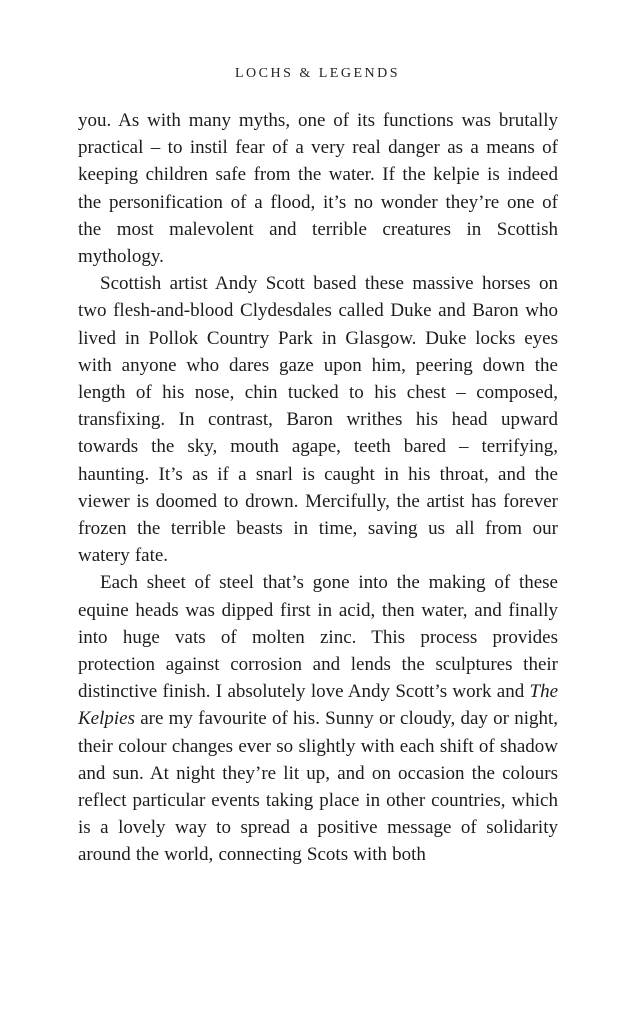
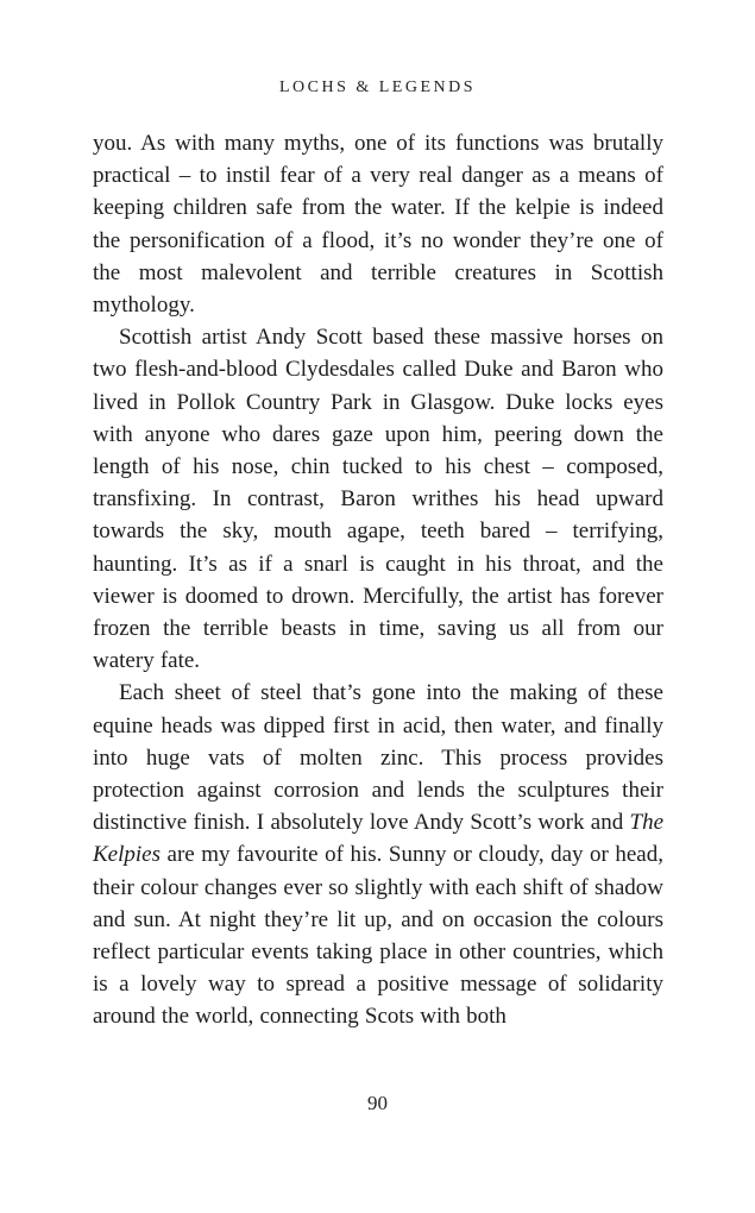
  LOCHS & LEGENDS
  you. As with many myths, one of its functions was brutally practical – to instil fear of a very real danger as a means of keeping children safe from the water. If the kelpie is indeed the personification of a flood, it’s no wonder they’re one of the most malevolent and terrible creatures in Scottish mythology.
  Scottish artist Andy Scott based these massive horses on two flesh-and-blood Clydesdales called Duke and Baron who lived in Pollok Country Park in Glasgow. Duke locks eyes with anyone who dares gaze upon him, peering down the length of his nose, chin tucked to his chest – composed, transfixing. In contrast, Baron writhes his head upward towards the sky, mouth agape, teeth bared – terrifying, haunting. It’s as if a snarl is caught in his throat, and the viewer is doomed to drown. Mercifully, the artist has forever frozen the terrible beasts in time, saving us all from our watery fate.
- Each sheet of steel that’s gone into the making of these equine heads was dipped first in acid, then water, and finally into huge vats of molten zinc. This process provides protection against corrosion and lends the sculptures their distinctive finish. I absolutely love Andy Scott’s work and The Kelpies are my favourite of his. Sunny or cloudy, day or night, their colour changes ever so slightly with each shift of shadow and sun. At night they’re lit up, and on occasion the colours reflect particular events taking place in other countries, which is a lovely way to spread a positive message of solidarity around the world, connecting Scots with both
+ Each sheet of steel that’s gone into the making of these equine heads was dipped first in acid, then water, and finally into huge vats of molten zinc. This process provides protection against corrosion and lends the sculptures their distinctive finish. I absolutely love Andy Scott’s work and The Kelpies are my favourite of his. Sunny or cloudy, day or head, their colour changes ever so slightly with each shift of shadow and sun. At night they’re lit up, and on occasion the colours reflect particular events taking place in other countries, which is a lovely way to spread a positive message of solidarity around the world, connecting Scots with both
+ 90
